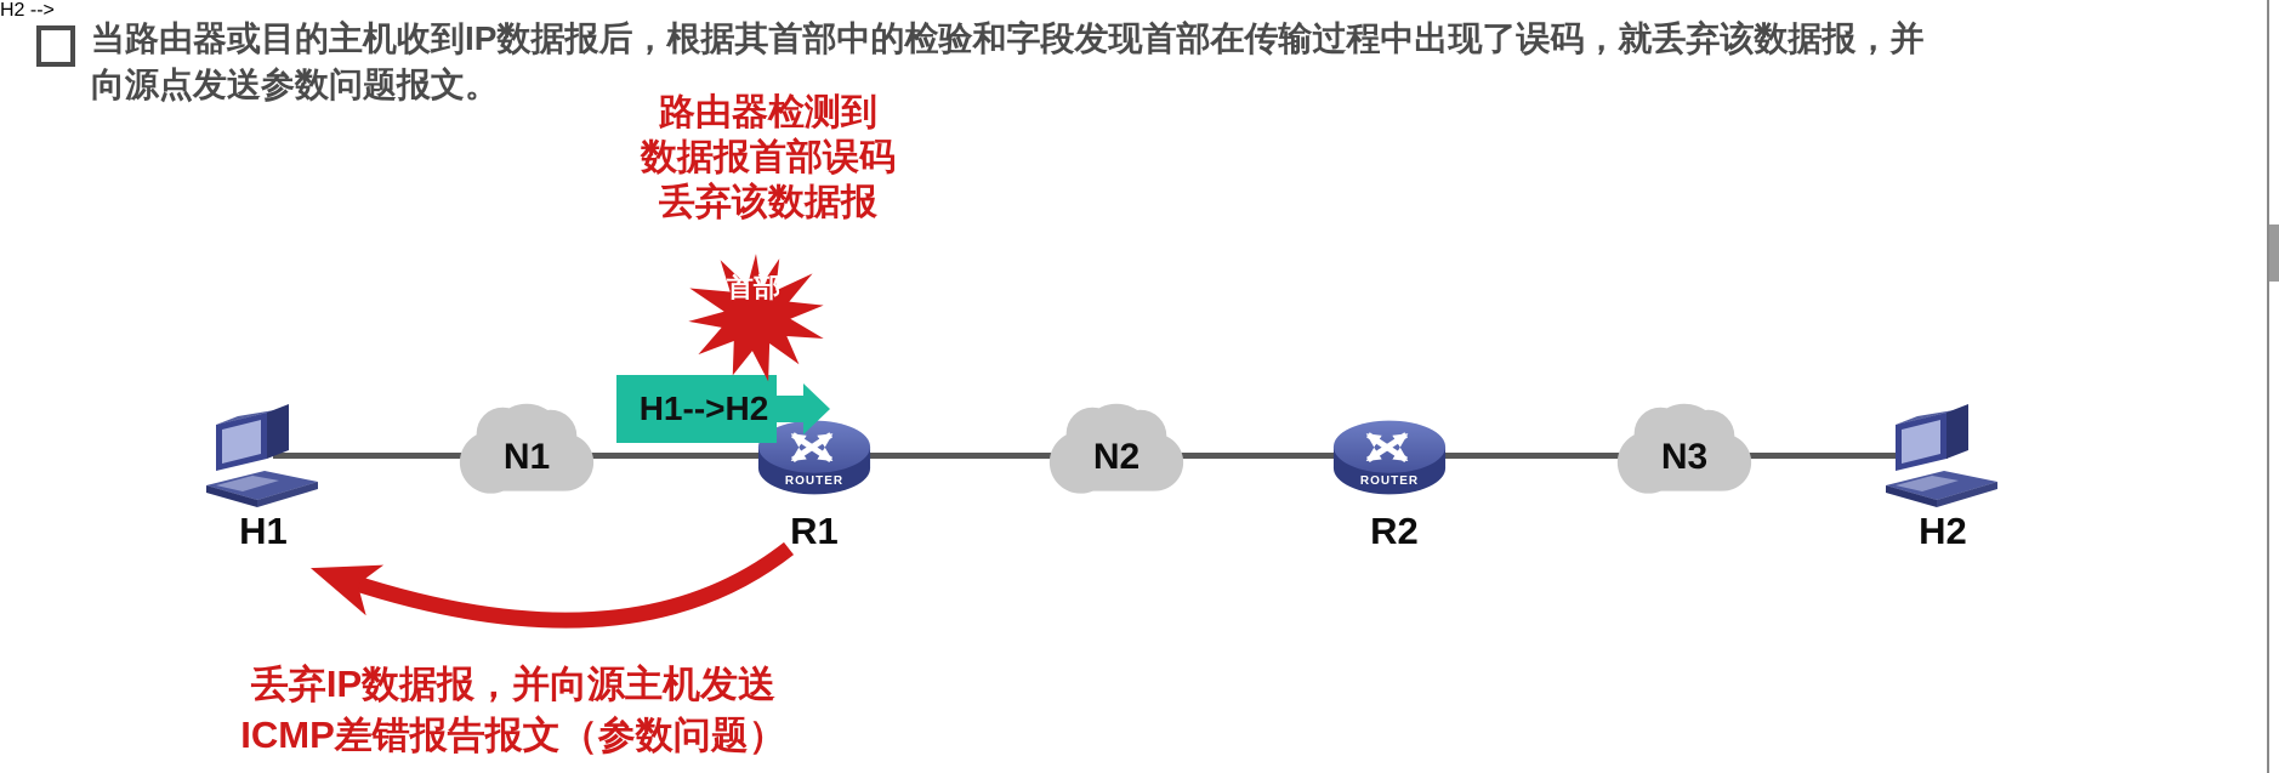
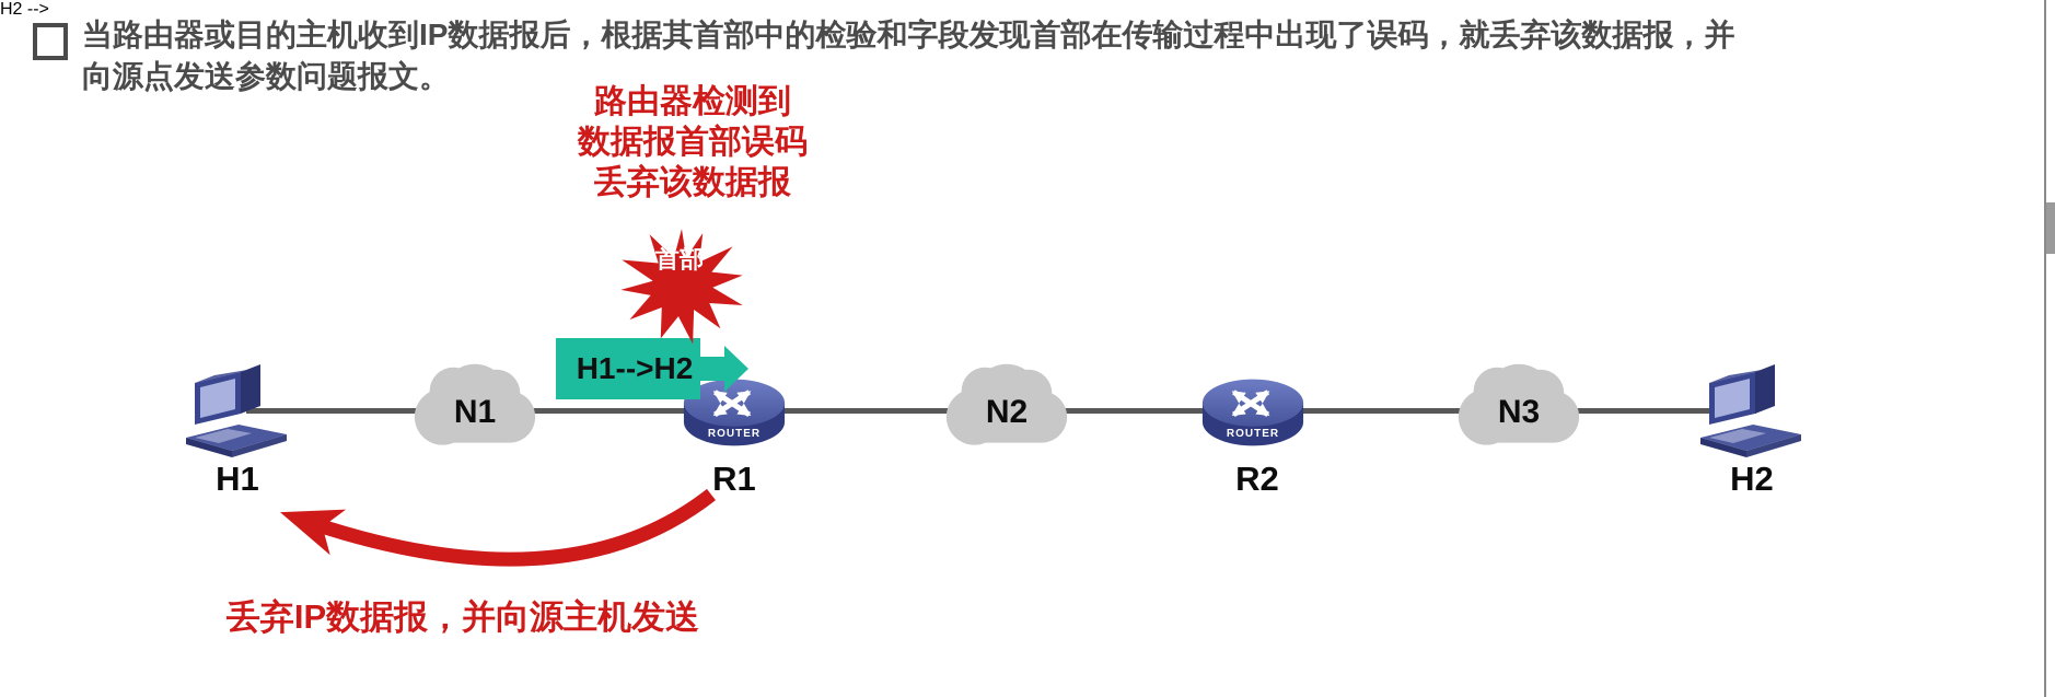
  当路由器或目的主机收到IP数据报后，根据其首部中的检验和字段发现首部在传输过程中出现了误码，就丢弃该数据报，并
  向源点发送参数问题报文。
  路由器检测到
  数据报首部误码
  丢弃该数据报
  首部
  H2 -->
  H1-->H2
  N1
  ROUTER
  N2
  ROUTER
  N3
  H1
  R1
  R2
  H2
  丢弃IP数据报，并向源主机发送
- ICMP差错报告报文（参数问题）
